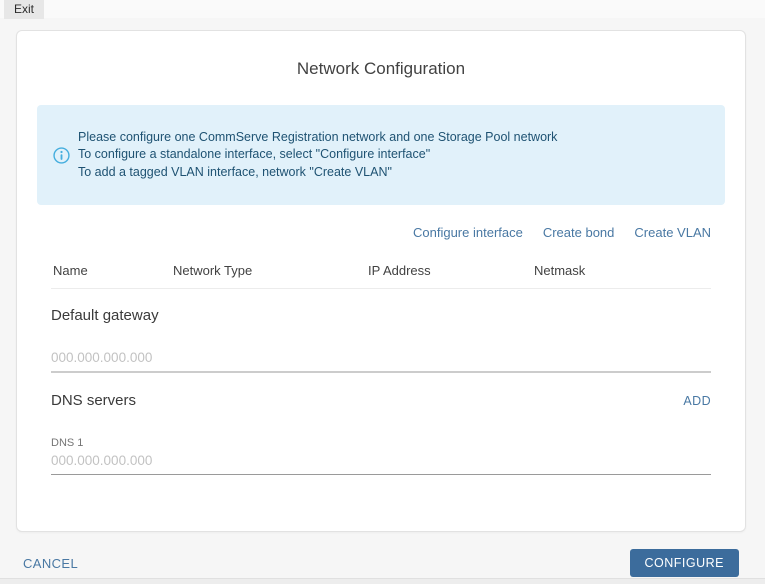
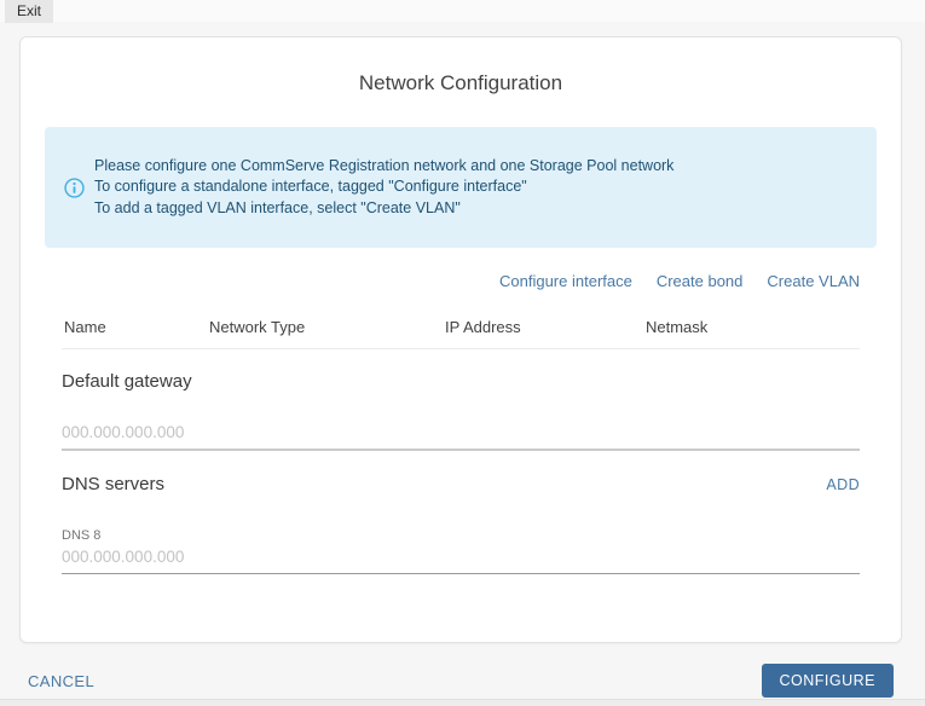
  Exit
  Network Configuration
  Please configure one CommServe Registration network and one Storage Pool network
- To configure a standalone interface, select "Configure interface"
+ To configure a standalone interface, tagged "Configure interface"
- To add a tagged VLAN interface, network "Create VLAN"
+ To add a tagged VLAN interface, select "Create VLAN"
  Configure interface
  Create bond
  Create VLAN
  Name
  Network Type
  IP Address
  Netmask
  Default gateway
  000.000.000.000
  DNS servers
  ADD
- DNS 1
+ DNS 8
  000.000.000.000
  CANCEL
  CONFIGURE
